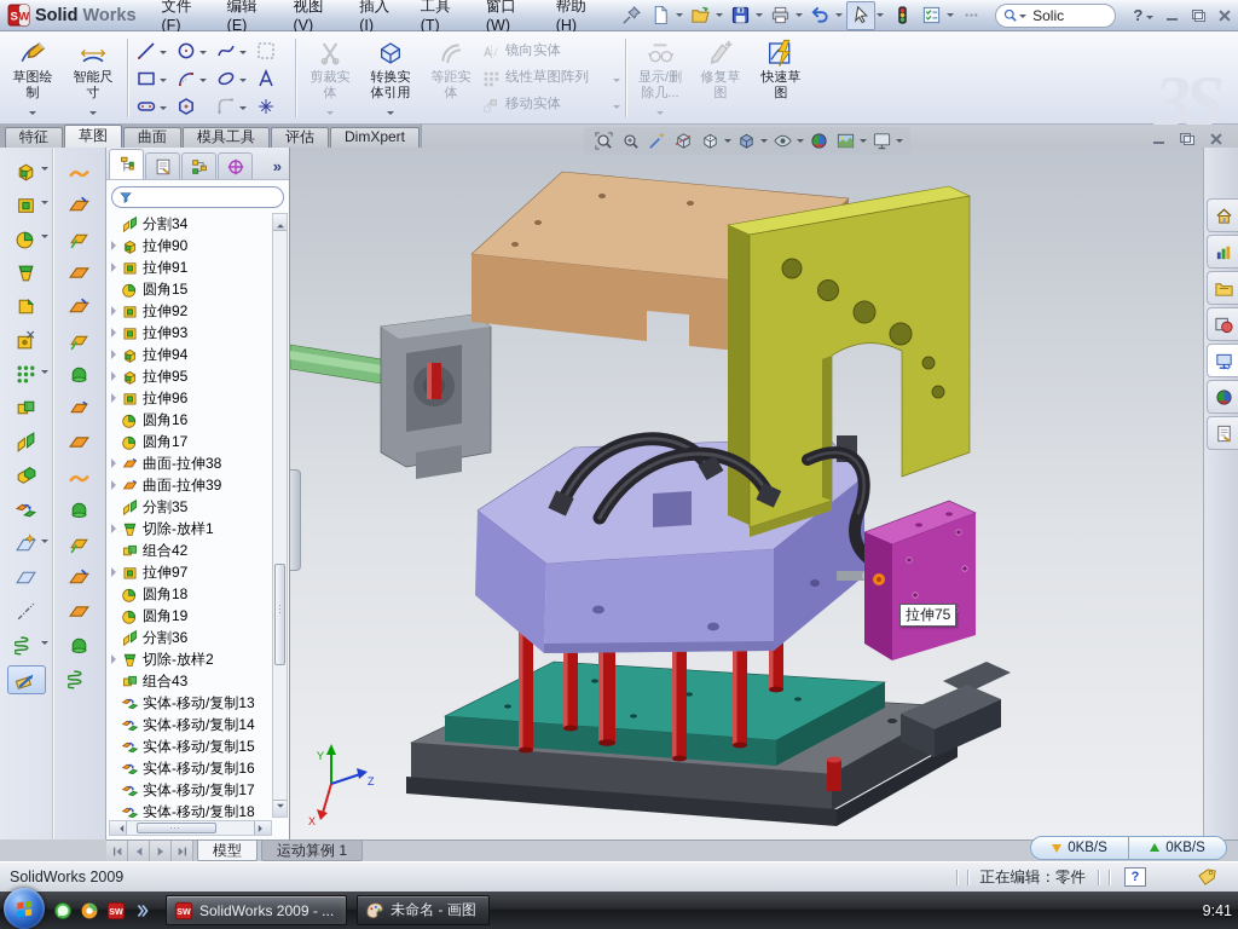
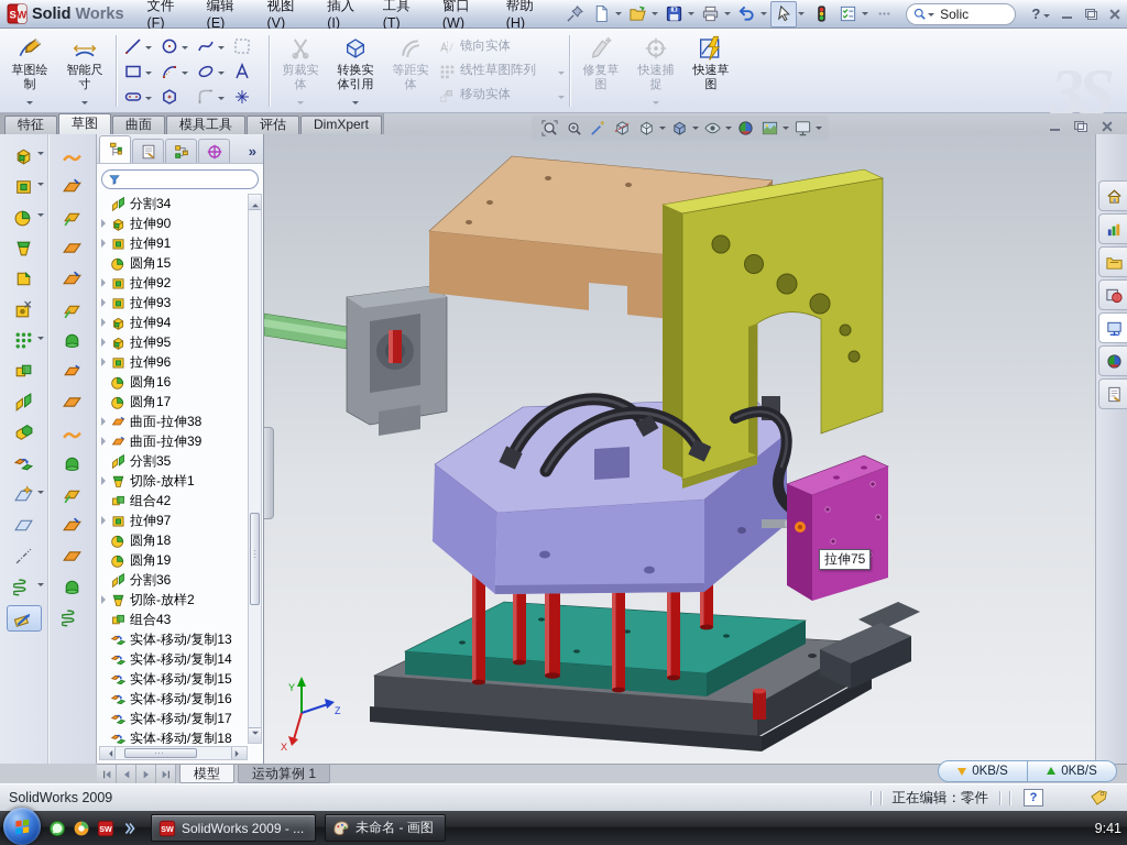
  S
  W
  Solid
  Works
  文件(F)
  编辑(E)
  视图(V)
  插入(I)
  工具(T)
  窗口(W)
  帮助(H)
  Solic
  ?
  草图绘制
  智能尺寸
  剪裁实体
  转换实体引用
  等距实体
  镜向实体
  线性草图阵列
  移动实体
- 显示/删除几...
  修复草图
+ 快速捕捉
  快速草图
  3S
  特征
  草图
  曲面
  模具工具
  评估
  DimXpert
  »
  分割34
  拉伸90
  拉伸91
  圆角15
  拉伸92
  拉伸93
  拉伸94
  拉伸95
  拉伸96
  圆角16
  圆角17
  曲面-拉伸38
  曲面-拉伸39
  分割35
  切除-放样1
  组合42
  拉伸97
  圆角18
  圆角19
  分割36
  切除-放样2
  组合43
  实体-移动/复制13
  实体-移动/复制14
  实体-移动/复制15
  实体-移动/复制16
  实体-移动/复制17
  实体-移动/复制18
  Y
  Z
  X
  拉伸75
  模型
  运动算例 1
  SolidWorks 2009
  正在编辑：零件
  ?
  0KB/S
  0KB/S
  SW
  SW
  SolidWorks 2009 - ...
  未命名 - 画图
  9:41
